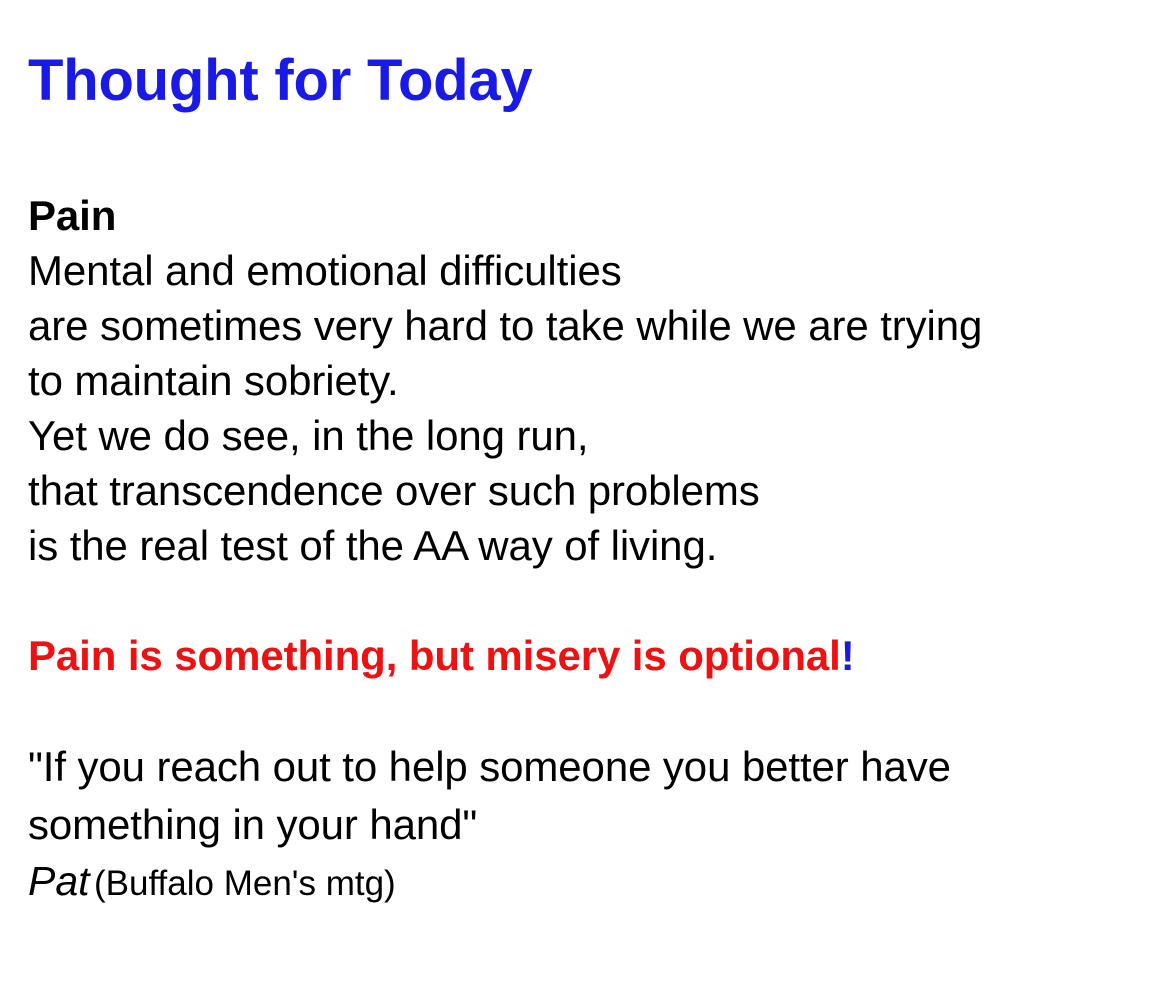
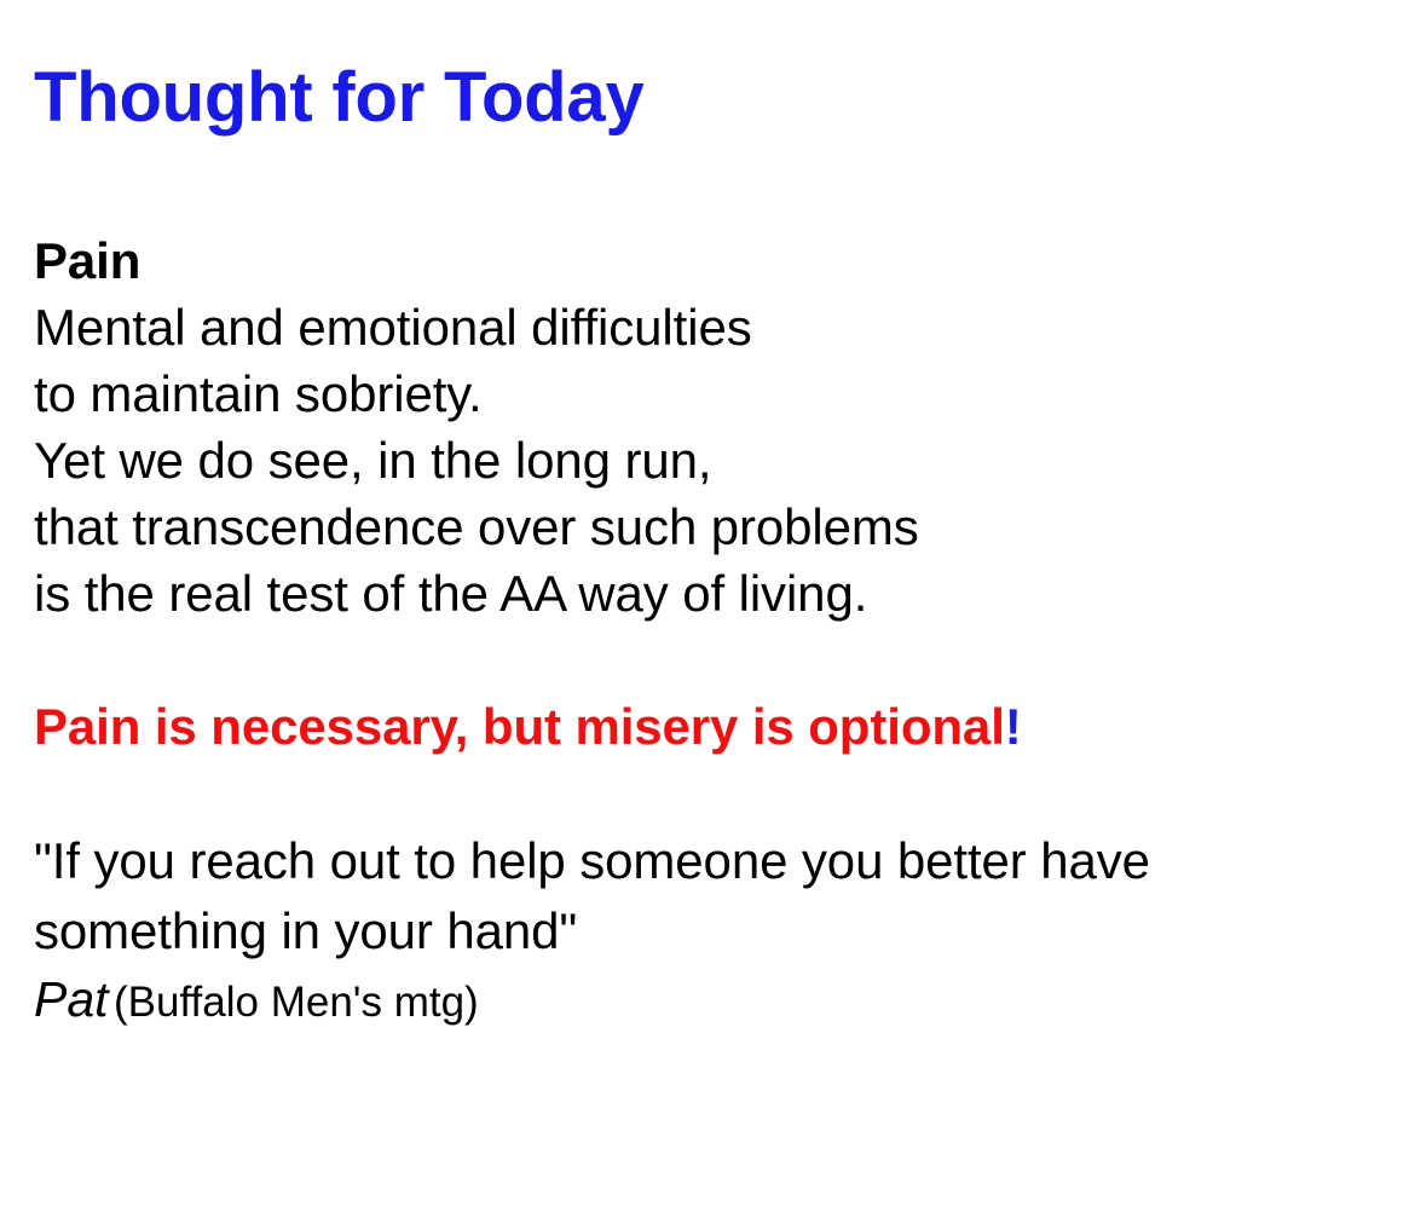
  Thought for Today
  Pain
  Mental and emotional difficulties
- are sometimes very hard to take while we are trying
  to maintain sobriety.
  Yet we do see, in the long run,
  that transcendence over such problems
  is the real test of the AA way of living.
- Pain is something, but misery is optional!
+ Pain is necessary, but misery is optional!
  "If you reach out to help someone you better have
  something in your hand"
  Pat (Buffalo Men's mtg)
